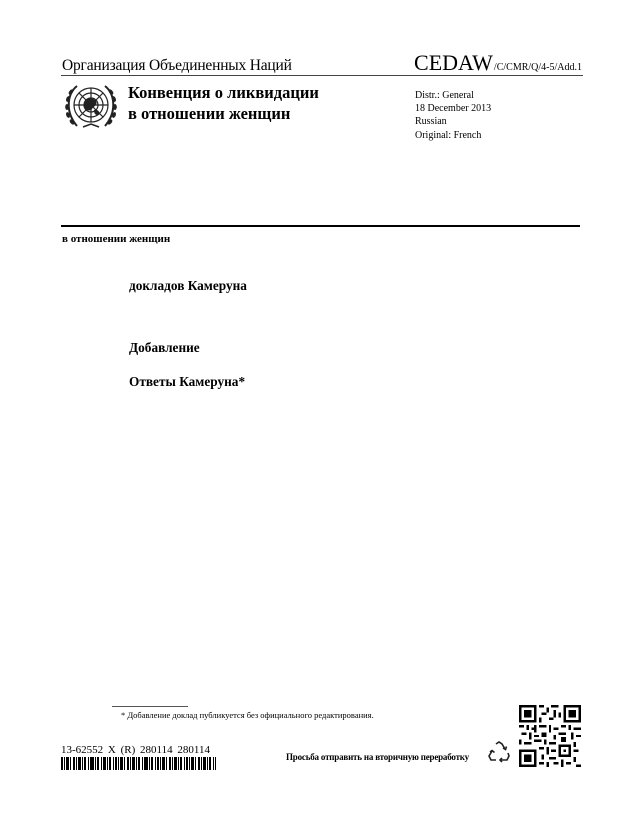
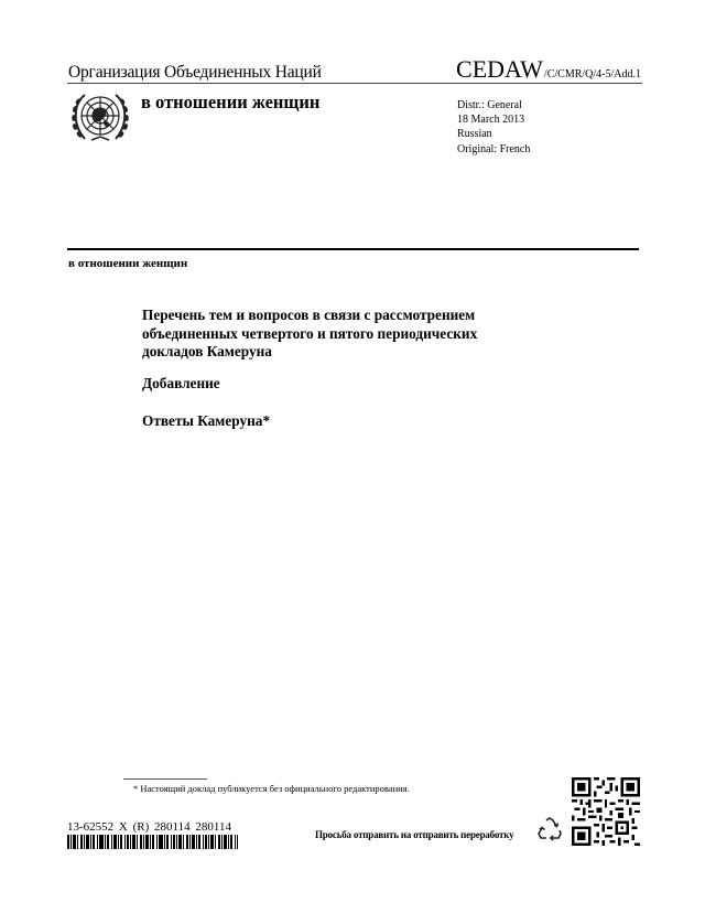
  Организация Объединенных Наций
  CEDAW
  /C/CMR/Q/4-5/Add.1
- Конвенция о ликвидации
  в отношении женщин
  Distr.: General
- 18 December 2013
+ 18 March 2013
  Russian
  Original: French
  в отношении женщин
+ Перечень тем и вопросов в связи с рассмотрением
+ объединенных четвертого и пятого периодических
  докладов Камеруна
  Добавление
  Ответы Камеруна*
- * Добавление доклад публикуется без официального редактирования.
+ * Настоящий доклад публикуется без официального редактирования.
  13-62552 X (R) 280114 280114
- Просьба отправить на вторичную переработку
+ Просьба отправить на отправить переработку
